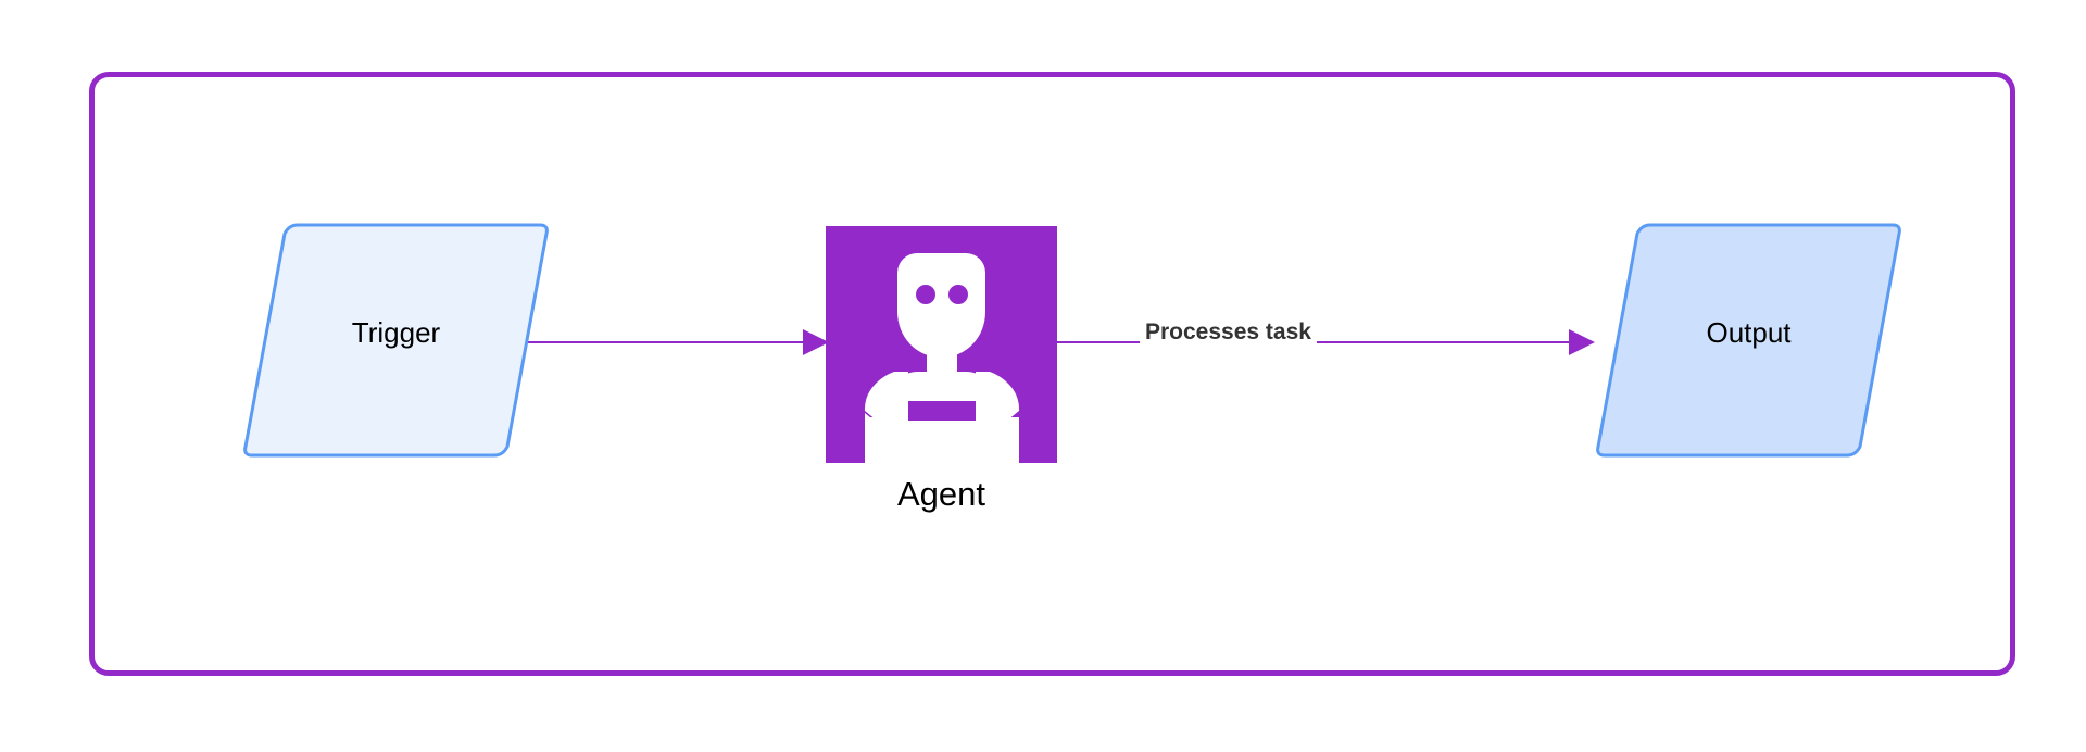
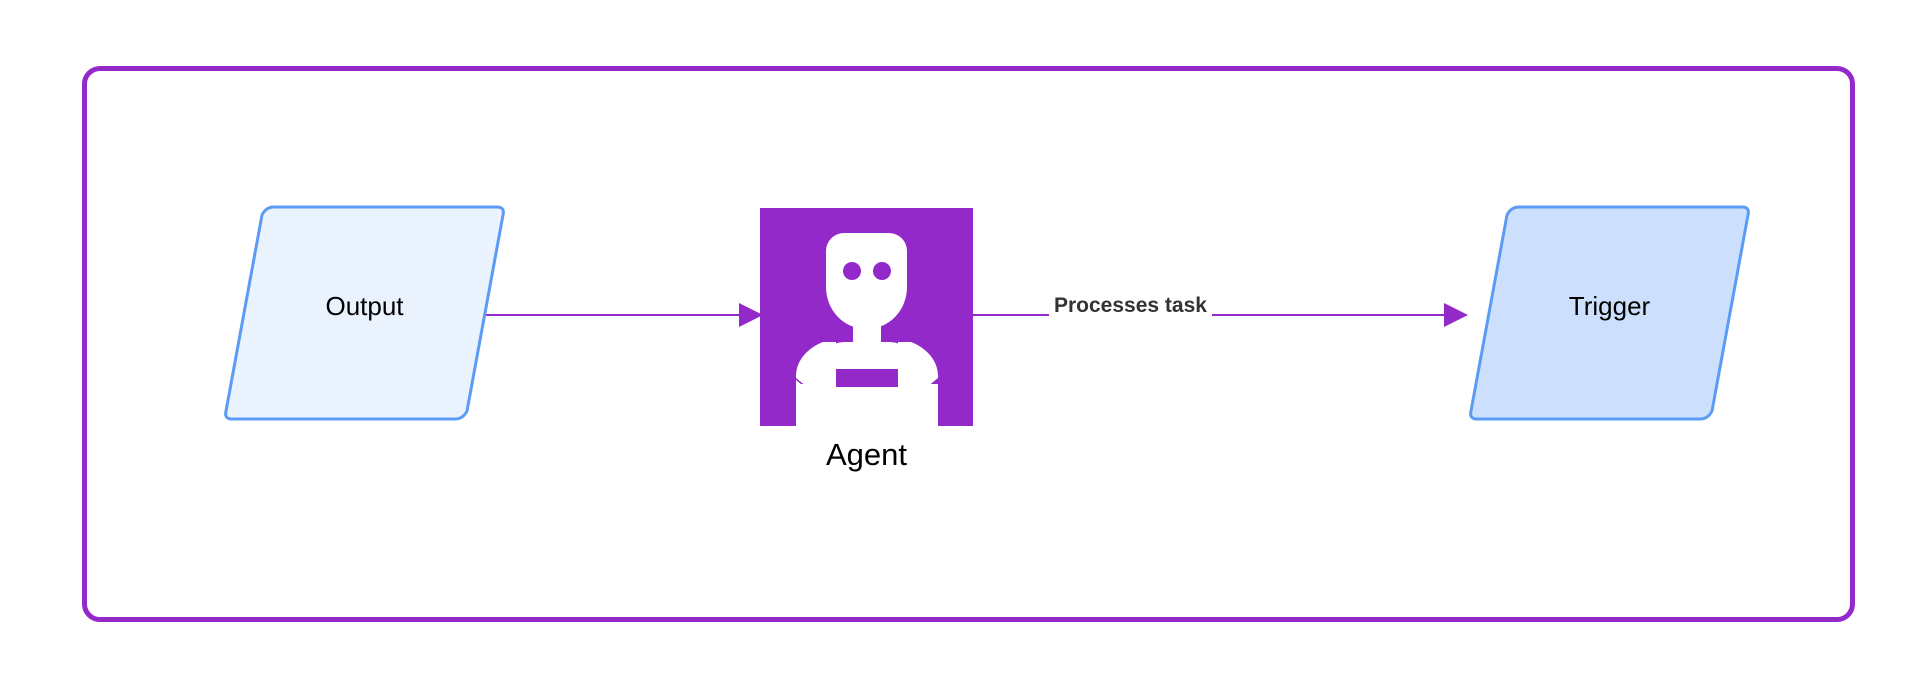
- Trigger
+ Output
  Agent
- Output
+ Trigger
  Processes task
